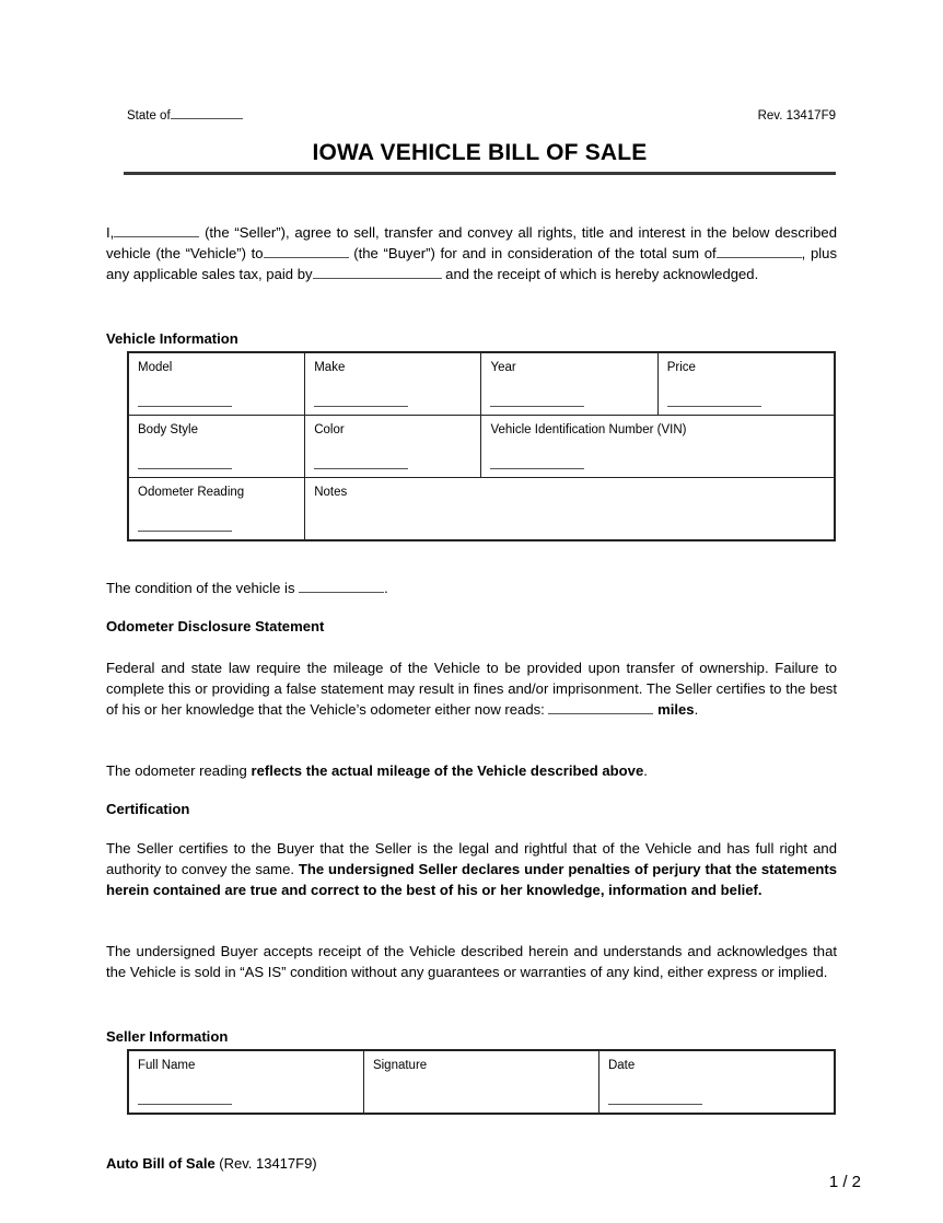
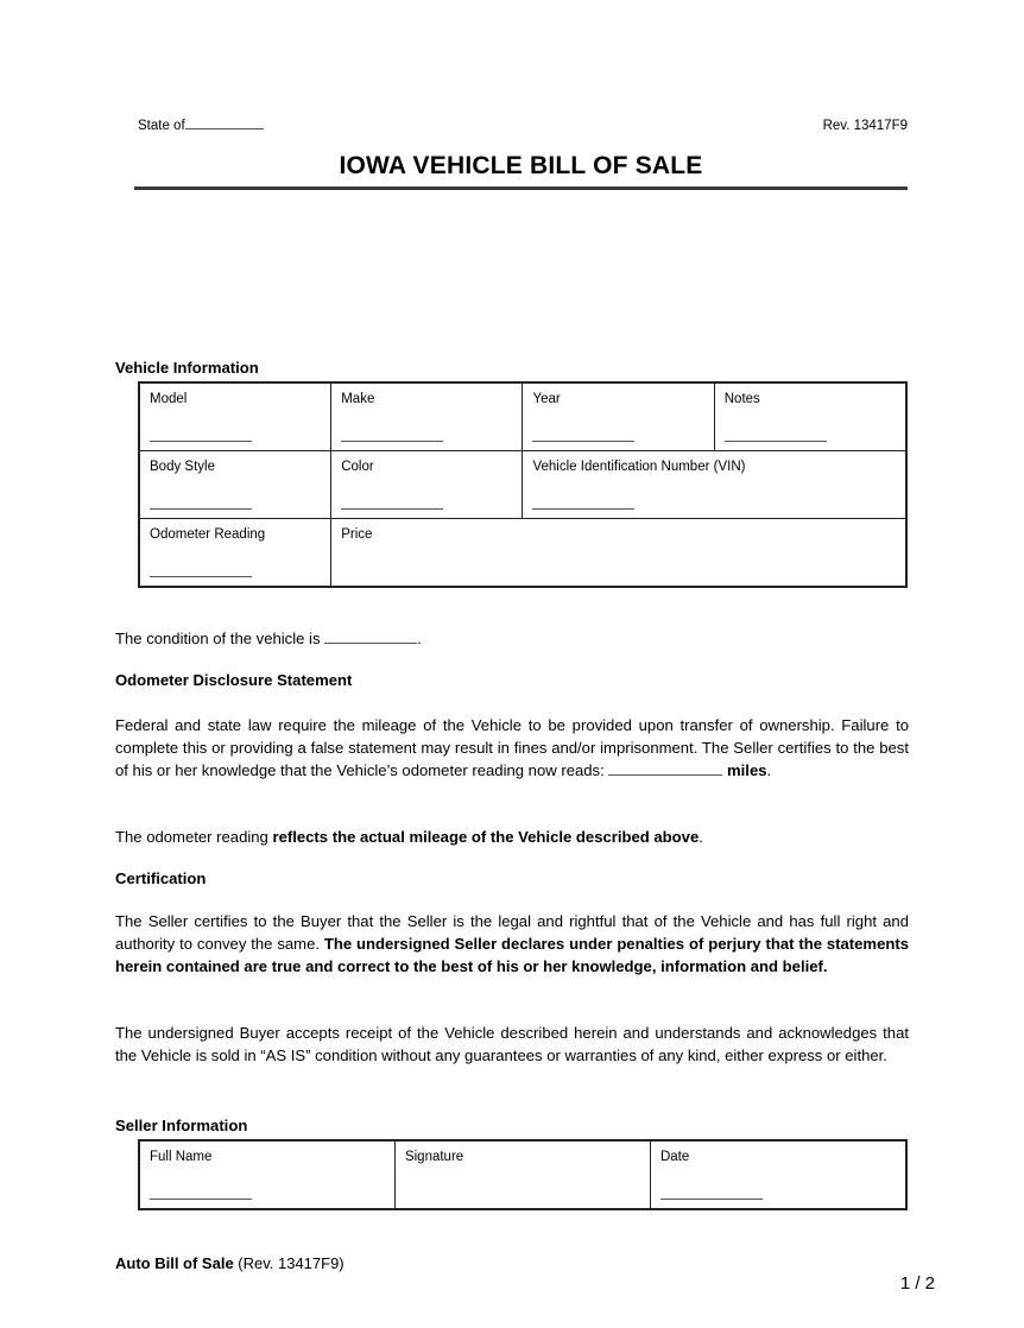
  State of
  Rev. 13417F9
  IOWA VEHICLE BILL OF SALE
- I, (the “Seller”), agree to sell, transfer and convey all rights, title and interest in the below described vehicle (the “Vehicle”) to (the “Buyer”) for and in consideration of the total sum of , plus any applicable sales tax, paid by and the receipt of which is hereby acknowledged.
  Vehicle Information
- Model	Make	Year	Price
+ Model	Make	Year	Notes
  Body Style	Color	Vehicle Identification Number (VIN)
- Odometer Reading	Notes
+ Odometer Reading	Price
  The condition of the vehicle is .
  Odometer Disclosure Statement
- Federal and state law require the mileage of the Vehicle to be provided upon transfer of ownership. Failure to complete this or providing a false statement may result in fines and/or imprisonment. The Seller certifies to the best of his or her knowledge that the Vehicle’s odometer either now reads: miles.
+ Federal and state law require the mileage of the Vehicle to be provided upon transfer of ownership. Failure to complete this or providing a false statement may result in fines and/or imprisonment. The Seller certifies to the best of his or her knowledge that the Vehicle’s odometer reading now reads: miles.
  The odometer reading reflects the actual mileage of the Vehicle described above.
  Certification
  The Seller certifies to the Buyer that the Seller is the legal and rightful that of the Vehicle and has full right and authority to convey the same. The undersigned Seller declares under penalties of perjury that the statements herein contained are true and correct to the best of his or her knowledge, information and belief.
- The undersigned Buyer accepts receipt of the Vehicle described herein and understands and acknowledges that the Vehicle is sold in “AS IS” condition without any guarantees or warranties of any kind, either express or implied.
+ The undersigned Buyer accepts receipt of the Vehicle described herein and understands and acknowledges that the Vehicle is sold in “AS IS” condition without any guarantees or warranties of any kind, either express or either.
  Seller Information
  Full Name	Signature	Date
  Auto Bill of Sale (Rev. 13417F9)
  1 / 2
